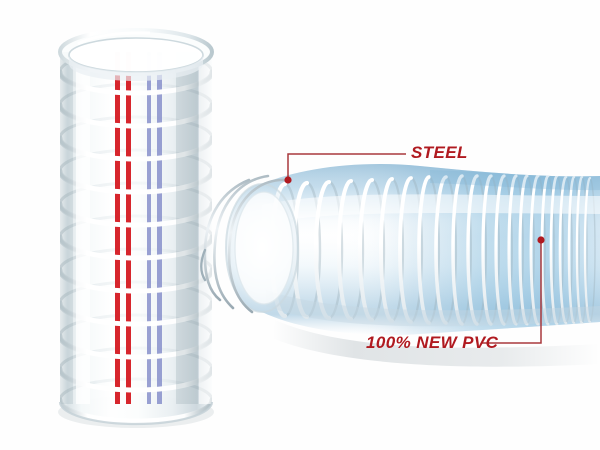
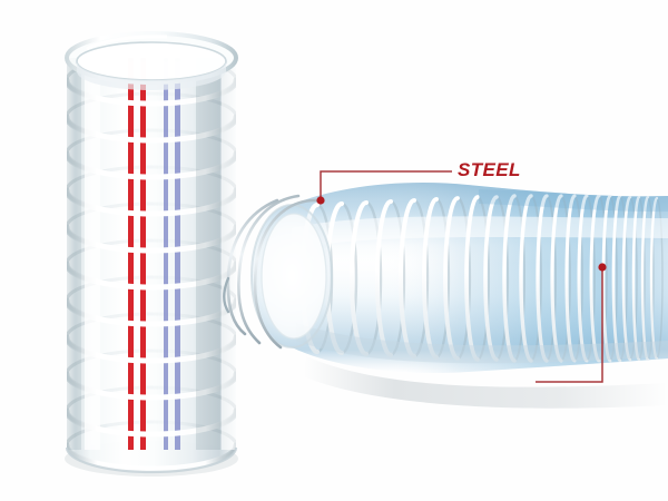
  STEEL
- 100% NEW PVC
